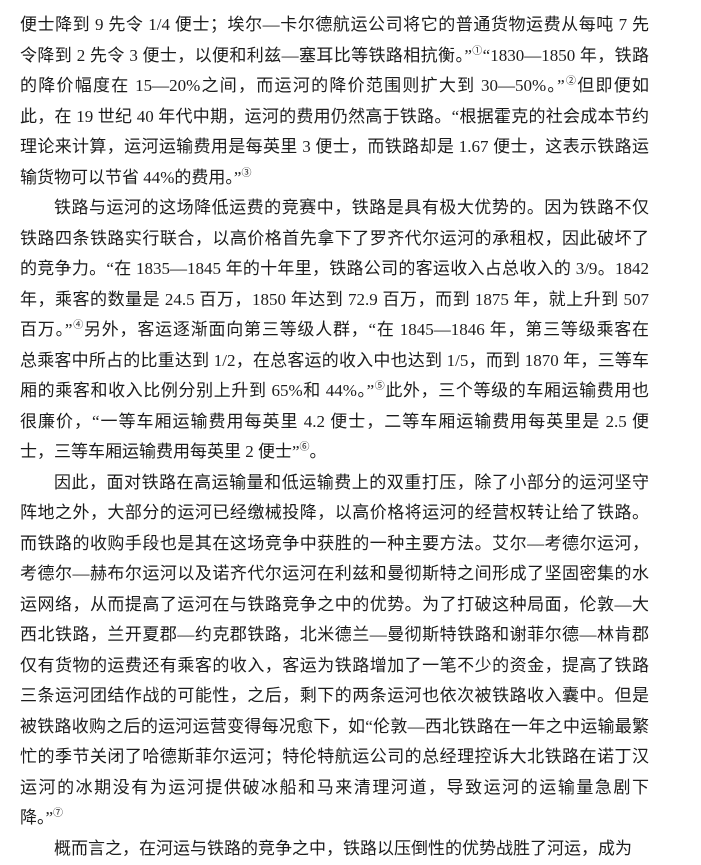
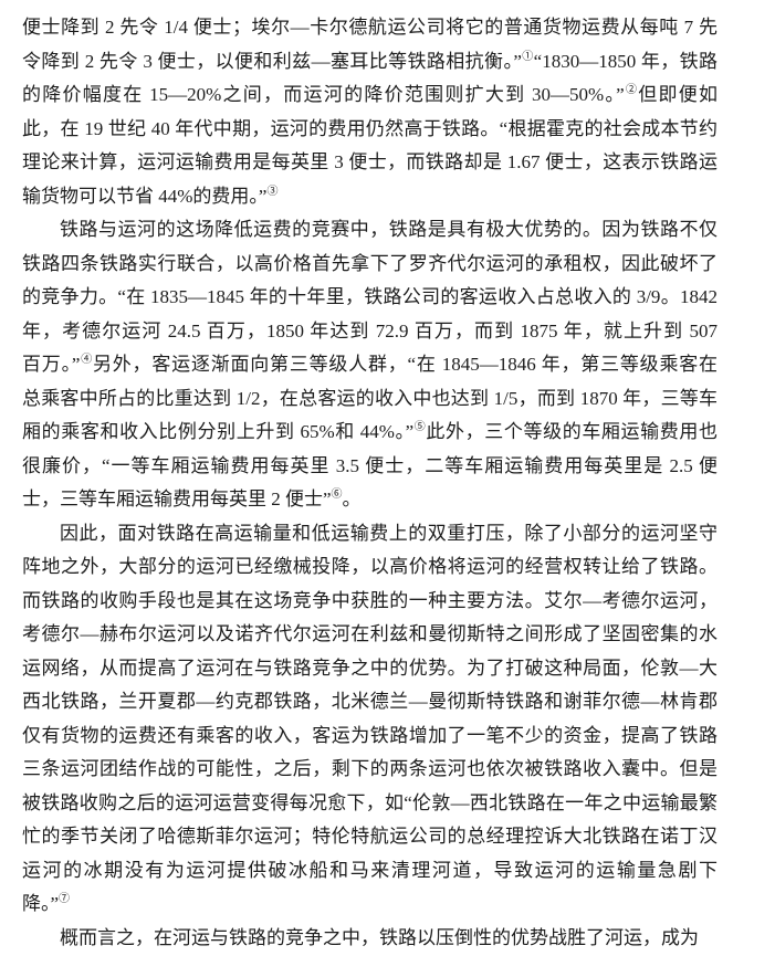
- 便士降到 9 先令 1/4 便士；埃尔—卡尔德航运公司将它的普通货物运费从每吨 7 先
+ 便士降到 2 先令 1/4 便士；埃尔—卡尔德航运公司将它的普通货物运费从每吨 7 先
  令降到 2 先令 3 便士，以便和利兹—塞耳比等铁路相抗衡。”①“1830—1850 年，铁路
  的降价幅度在 15—20%之间，而运河的降价范围则扩大到 30—50%。”②但即便如
  此，在 19 世纪 40 年代中期，运河的费用仍然高于铁路。“根据霍克的社会成本节约
  理论来计算，运河运输费用是每英里 3 便士，而铁路却是 1.67 便士，这表示铁路运
  输货物可以节省 44%的费用。”③
  铁路与运河的这场降低运费的竞赛中，铁路是具有极大优势的。因为铁路不仅
  铁路四条铁路实行联合，以高价格首先拿下了罗齐代尔运河的承租权，因此破坏了
  的竞争力。“在 1835—1845 年的十年里，铁路公司的客运收入占总收入的 3/9。1842
- 年，乘客的数量是 24.5 百万，1850 年达到 72.9 百万，而到 1875 年，就上升到 507
+ 年，考德尔运河 24.5 百万，1850 年达到 72.9 百万，而到 1875 年，就上升到 507
  百万。”④另外，客运逐渐面向第三等级人群，“在 1845—1846 年，第三等级乘客在
  总乘客中所占的比重达到 1/2，在总客运的收入中也达到 1/5，而到 1870 年，三等车
  厢的乘客和收入比例分别上升到 65%和 44%。”⑤此外，三个等级的车厢运输费用也
- 很廉价，“一等车厢运输费用每英里 4.2 便士，二等车厢运输费用每英里是 2.5 便
+ 很廉价，“一等车厢运输费用每英里 3.5 便士，二等车厢运输费用每英里是 2.5 便
  士，三等车厢运输费用每英里 2 便士”⑥。
  因此，面对铁路在高运输量和低运输费上的双重打压，除了小部分的运河坚守
  阵地之外，大部分的运河已经缴械投降，以高价格将运河的经营权转让给了铁路。
  而铁路的收购手段也是其在这场竞争中获胜的一种主要方法。艾尔—考德尔运河，
  考德尔—赫布尔运河以及诺齐代尔运河在利兹和曼彻斯特之间形成了坚固密集的水
  运网络，从而提高了运河在与铁路竞争之中的优势。为了打破这种局面，伦敦—大
  西北铁路，兰开夏郡—约克郡铁路，北米德兰—曼彻斯特铁路和谢菲尔德—林肯郡
  仅有货物的运费还有乘客的收入，客运为铁路增加了一笔不少的资金，提高了铁路
  三条运河团结作战的可能性，之后，剩下的两条运河也依次被铁路收入囊中。但是
  被铁路收购之后的运河运营变得每况愈下，如“伦敦—西北铁路在一年之中运输最繁
  忙的季节关闭了哈德斯菲尔运河；特伦特航运公司的总经理控诉大北铁路在诺丁汉
  运河的冰期没有为运河提供破冰船和马来清理河道，导致运河的运输量急剧下
  降。”⑦
  概而言之，在河运与铁路的竞争之中，铁路以压倒性的优势战胜了河运，成为
